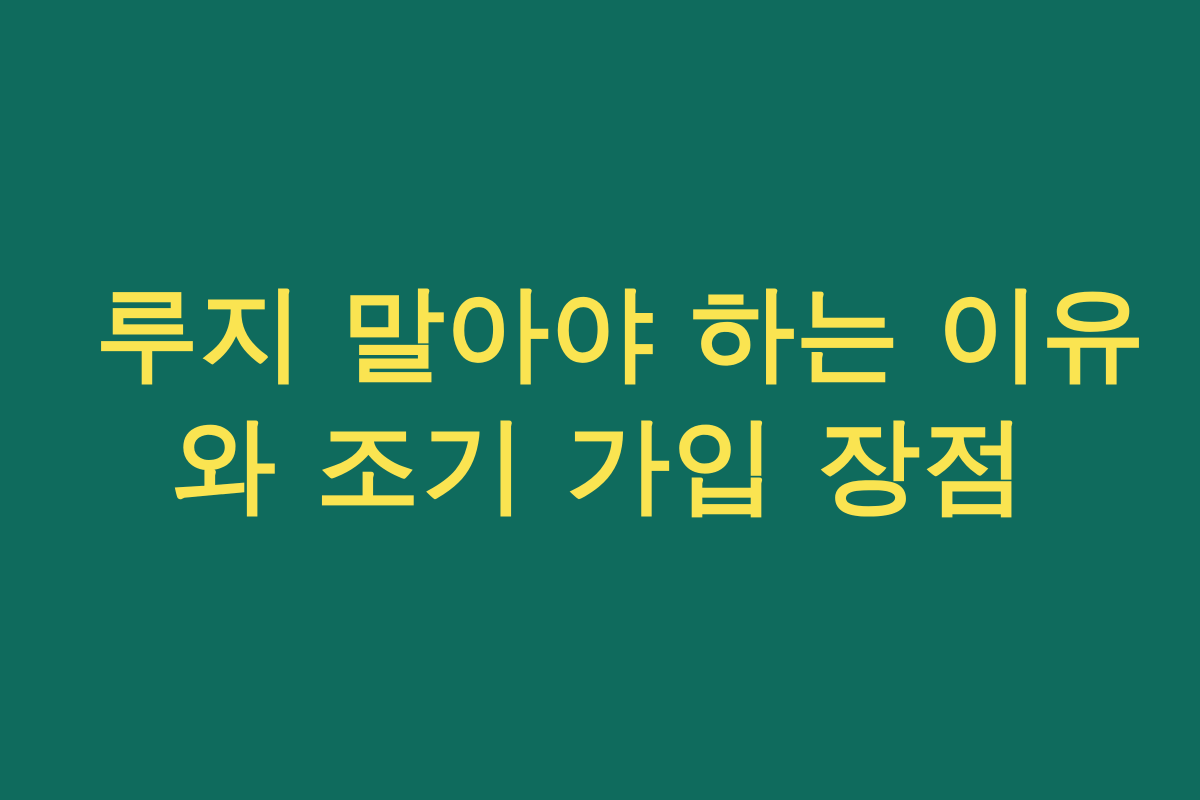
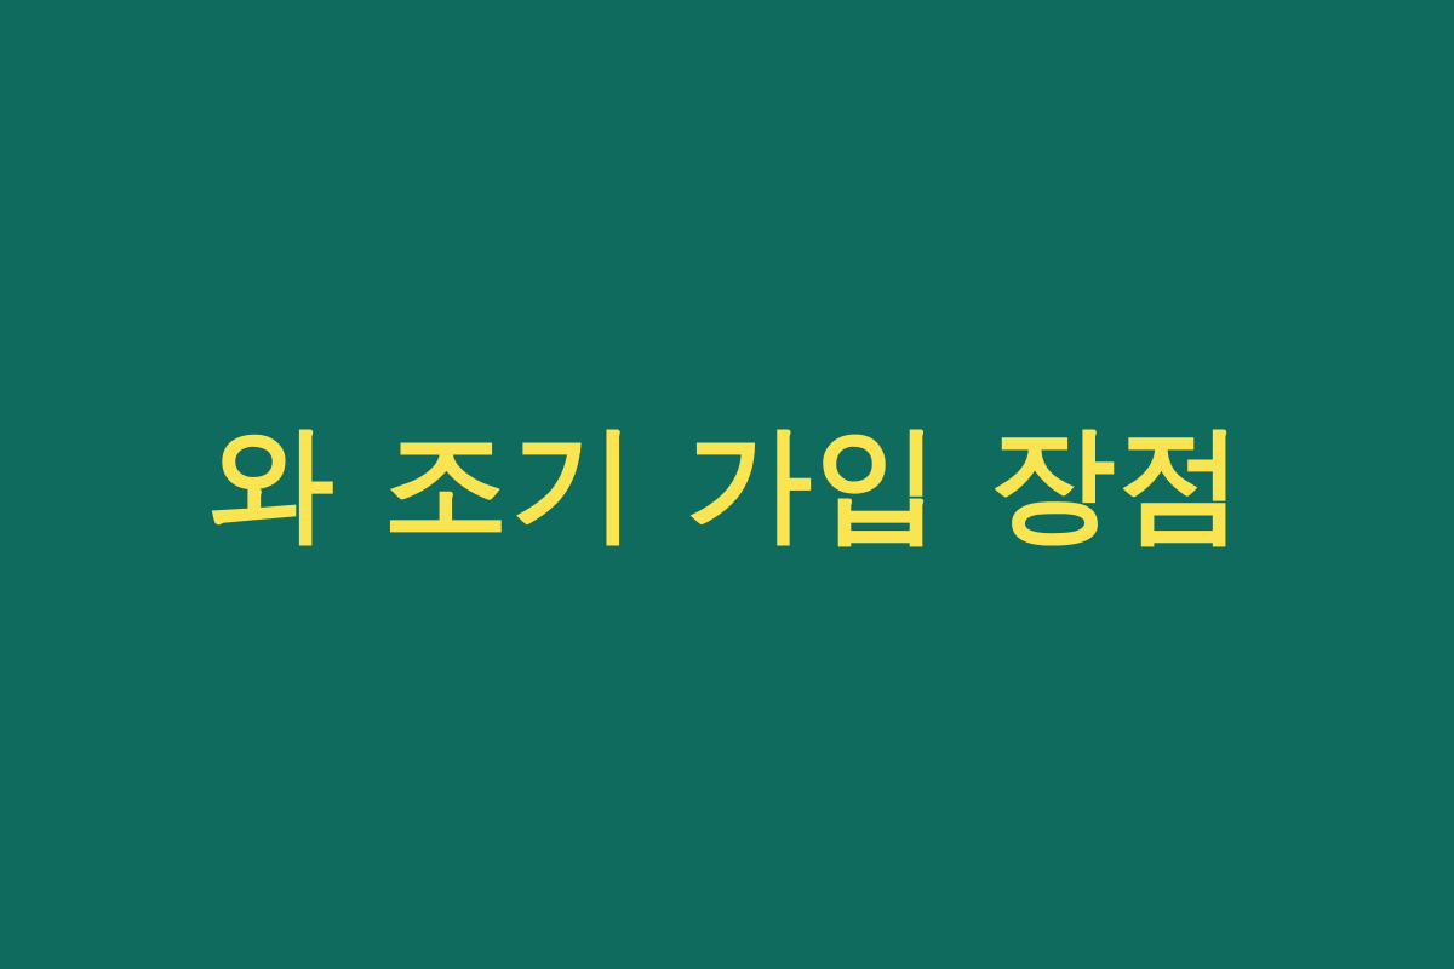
- 루지 말아야 하는 이유
  와 조기 가입 장점
